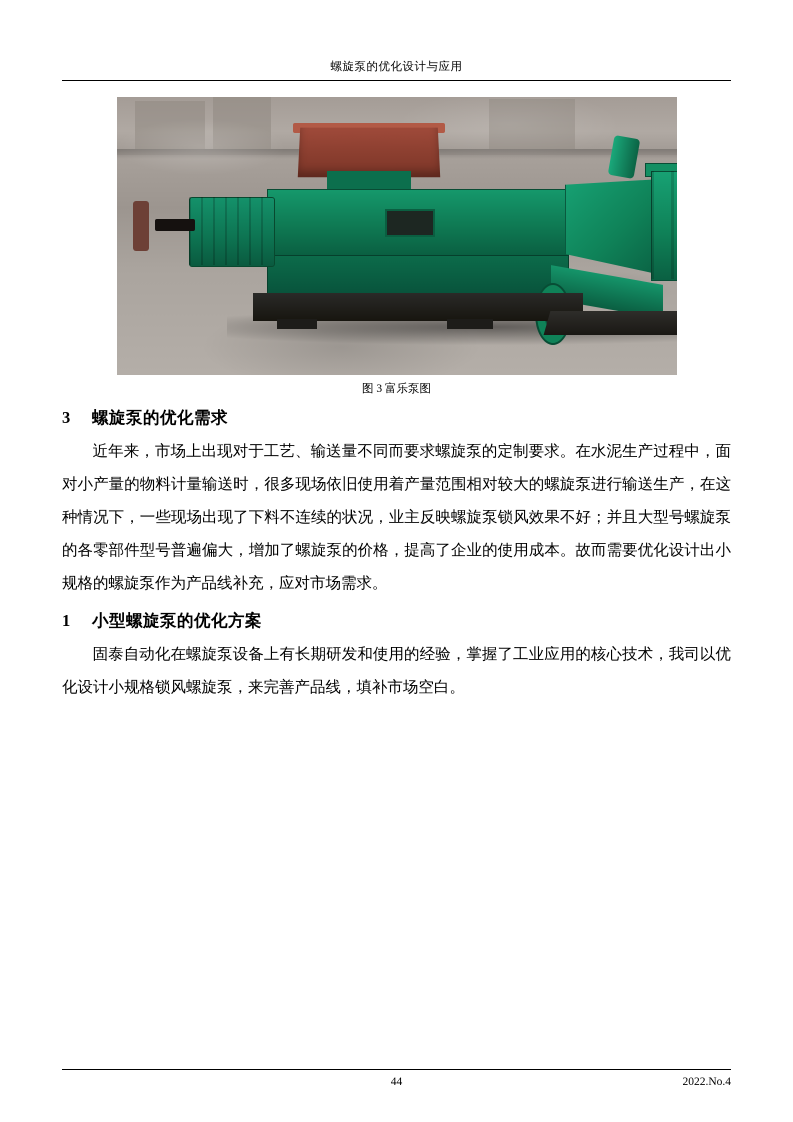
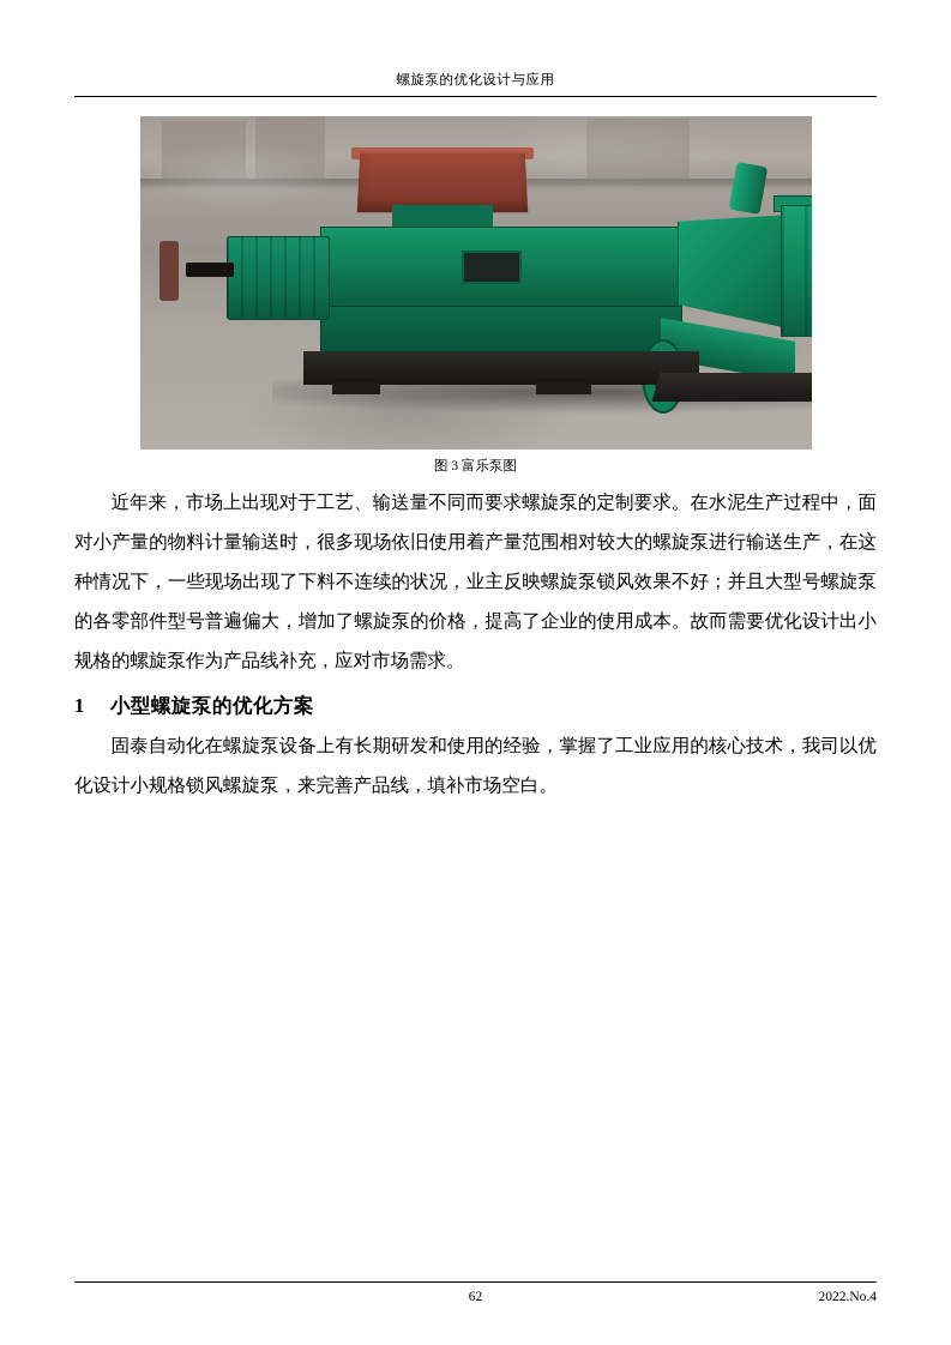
  螺旋泵的优化设计与应用
  图 3 富乐泵图
- 3 螺旋泵的优化需求
  近年来，市场上出现对于工艺、输送量不同而要求螺旋泵的定制要求。在水泥生产过程中，面对小产量的物料计量输送时，很多现场依旧使用着产量范围相对较大的螺旋泵进行输送生产，在这种情况下，一些现场出现了下料不连续的状况，业主反映螺旋泵锁风效果不好；并且大型号螺旋泵的各零部件型号普遍偏大，增加了螺旋泵的价格，提高了企业的使用成本。故而需要优化设计出小规格的螺旋泵作为产品线补充，应对市场需求。
  1 小型螺旋泵的优化方案
  固泰自动化在螺旋泵设备上有长期研发和使用的经验，掌握了工业应用的核心技术，我司以优化设计小规格锁风螺旋泵，来完善产品线，填补市场空白。
- 44
+ 62
  2022.No.4
